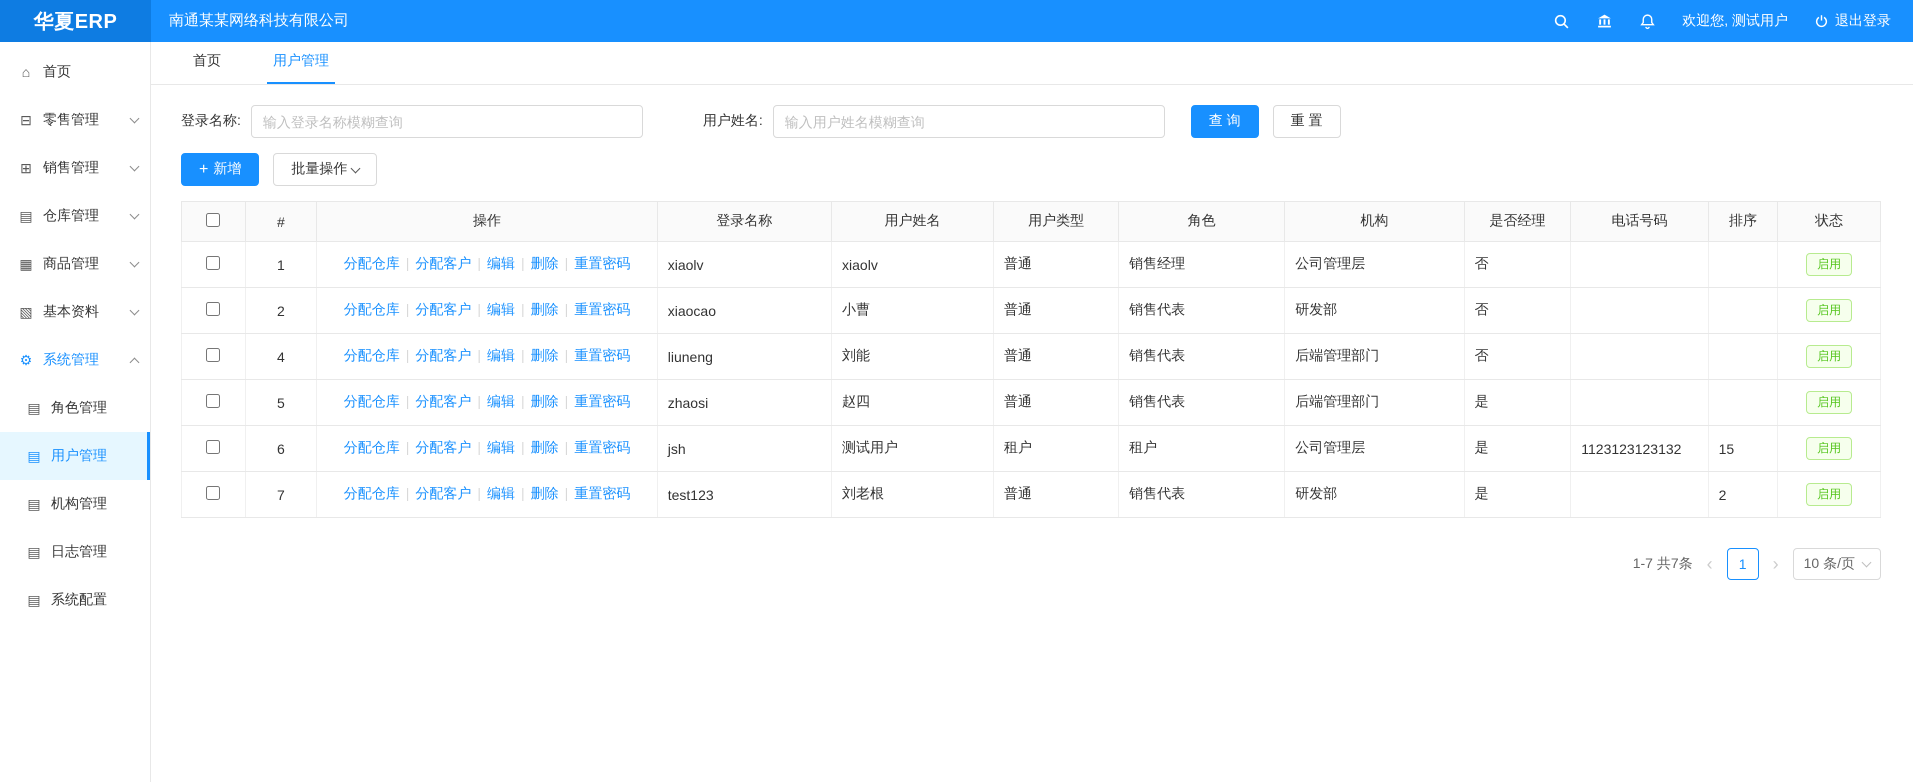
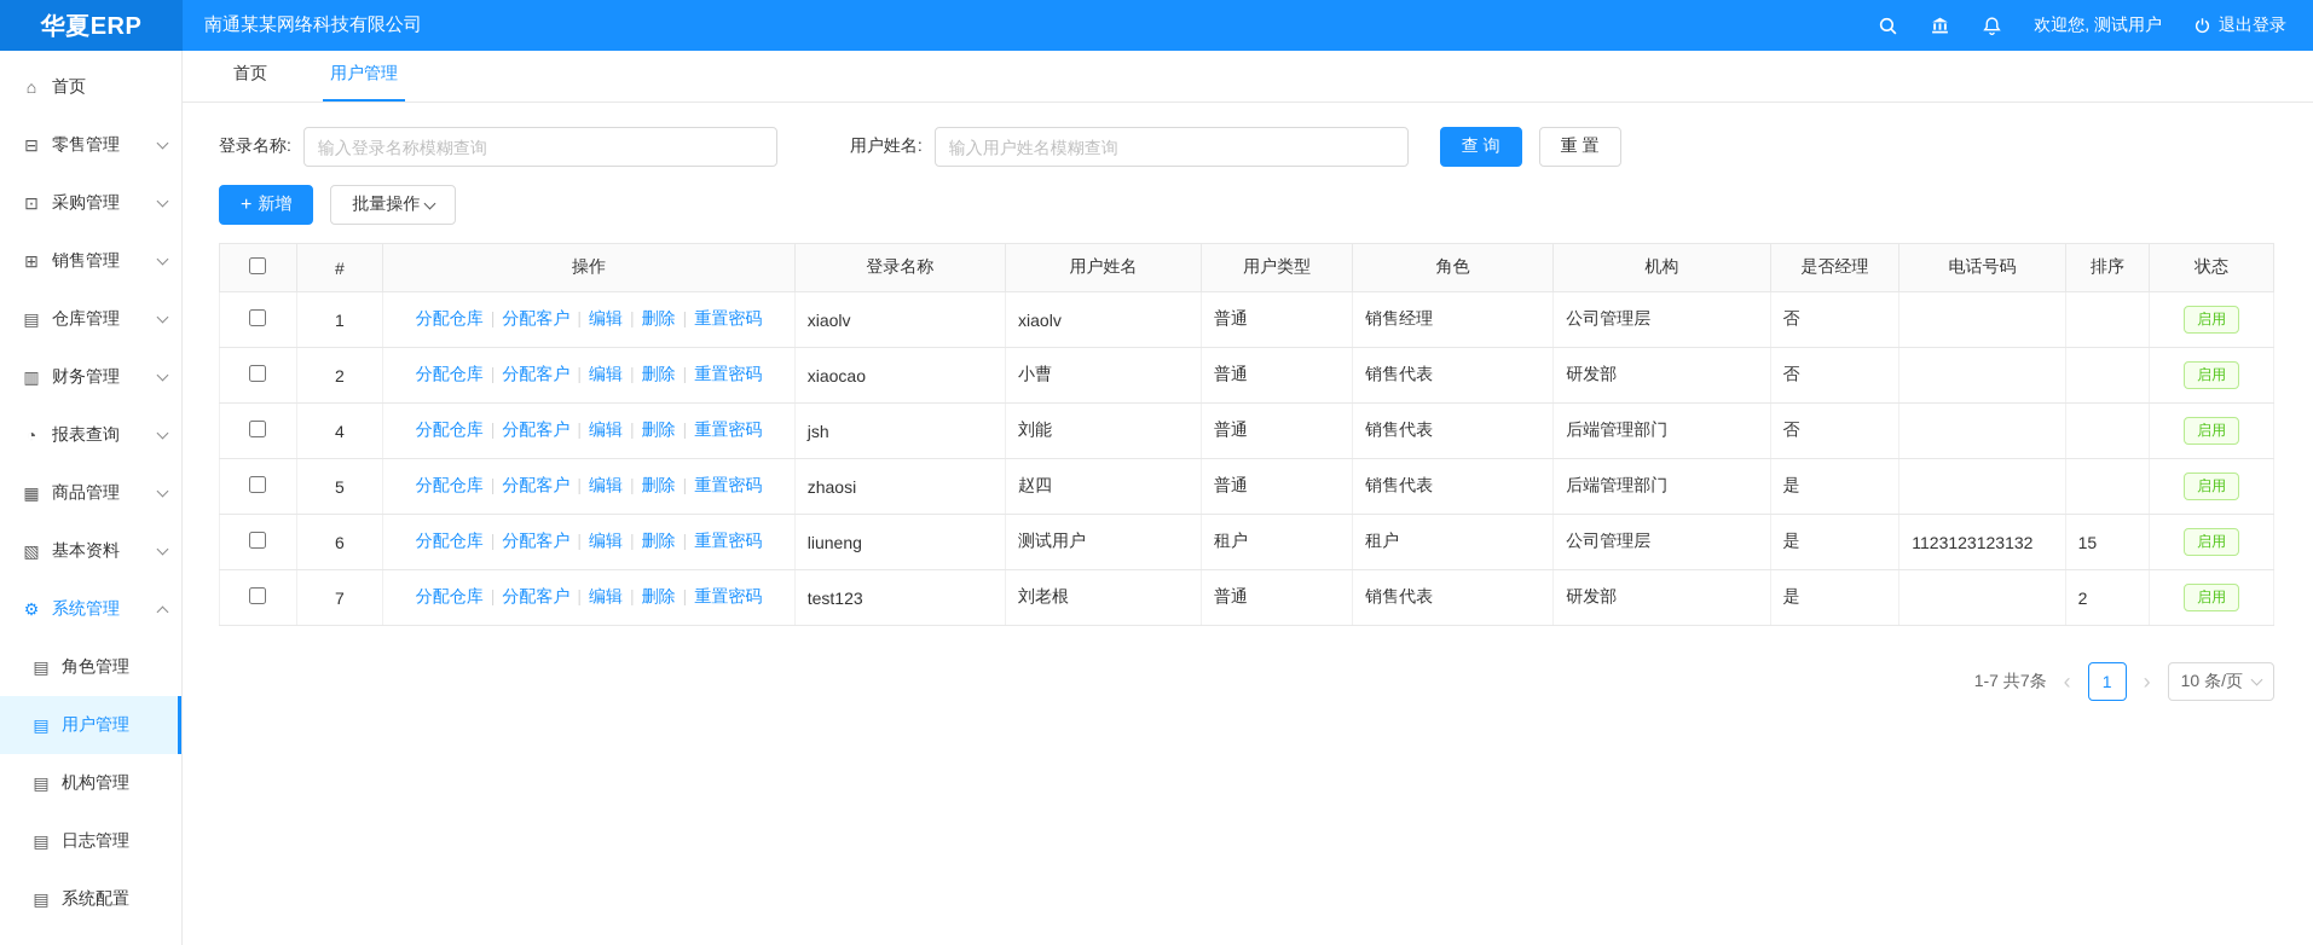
  华夏ERP
  南通某某网络科技有限公司
  欢迎您, 测试用户
  退出登录
  ⌂
  首页
  ⊟
  零售管理
+ ⊡
+ 采购管理
  ⊞
  销售管理
  ▤
  仓库管理
+ ▥
+ 财务管理
+ ◔
+ 报表查询
  ▦
  商品管理
  ▧
  基本资料
  ⚙
  系统管理
  ▤
  角色管理
  ▤
  用户管理
  ▤
  机构管理
  ▤
  日志管理
  ▤
  系统配置
  首页
  用户管理
  登录名称:
  输入登录名称模糊查询
  用户姓名:
  输入用户姓名模糊查询
  查 询
  重 置
  +
  新增
  批量操作
  	#	操作	登录名称	用户姓名	用户类型	角色	机构	是否经理	电话号码	排序	状态
  	1	分配仓库 | 分配客户 | 编辑 | 删除 | 重置密码	xiaolv	xiaolv	普通	销售经理	公司管理层	否			启用
  	2	分配仓库 | 分配客户 | 编辑 | 删除 | 重置密码	xiaocao	小曹	普通	销售代表	研发部	否			启用
- 	4	分配仓库 | 分配客户 | 编辑 | 删除 | 重置密码	liuneng	刘能	普通	销售代表	后端管理部门	否			启用
+ 	4	分配仓库 | 分配客户 | 编辑 | 删除 | 重置密码	jsh	刘能	普通	销售代表	后端管理部门	否			启用
  	5	分配仓库 | 分配客户 | 编辑 | 删除 | 重置密码	zhaosi	赵四	普通	销售代表	后端管理部门	是			启用
- 	6	分配仓库 | 分配客户 | 编辑 | 删除 | 重置密码	jsh	测试用户	租户	租户	公司管理层	是	1123123123132	15	启用
+ 	6	分配仓库 | 分配客户 | 编辑 | 删除 | 重置密码	liuneng	测试用户	租户	租户	公司管理层	是	1123123123132	15	启用
  	7	分配仓库 | 分配客户 | 编辑 | 删除 | 重置密码	test123	刘老根	普通	销售代表	研发部	是		2	启用
  1-7 共7条
  ‹
  1
  ›
  10 条/页
